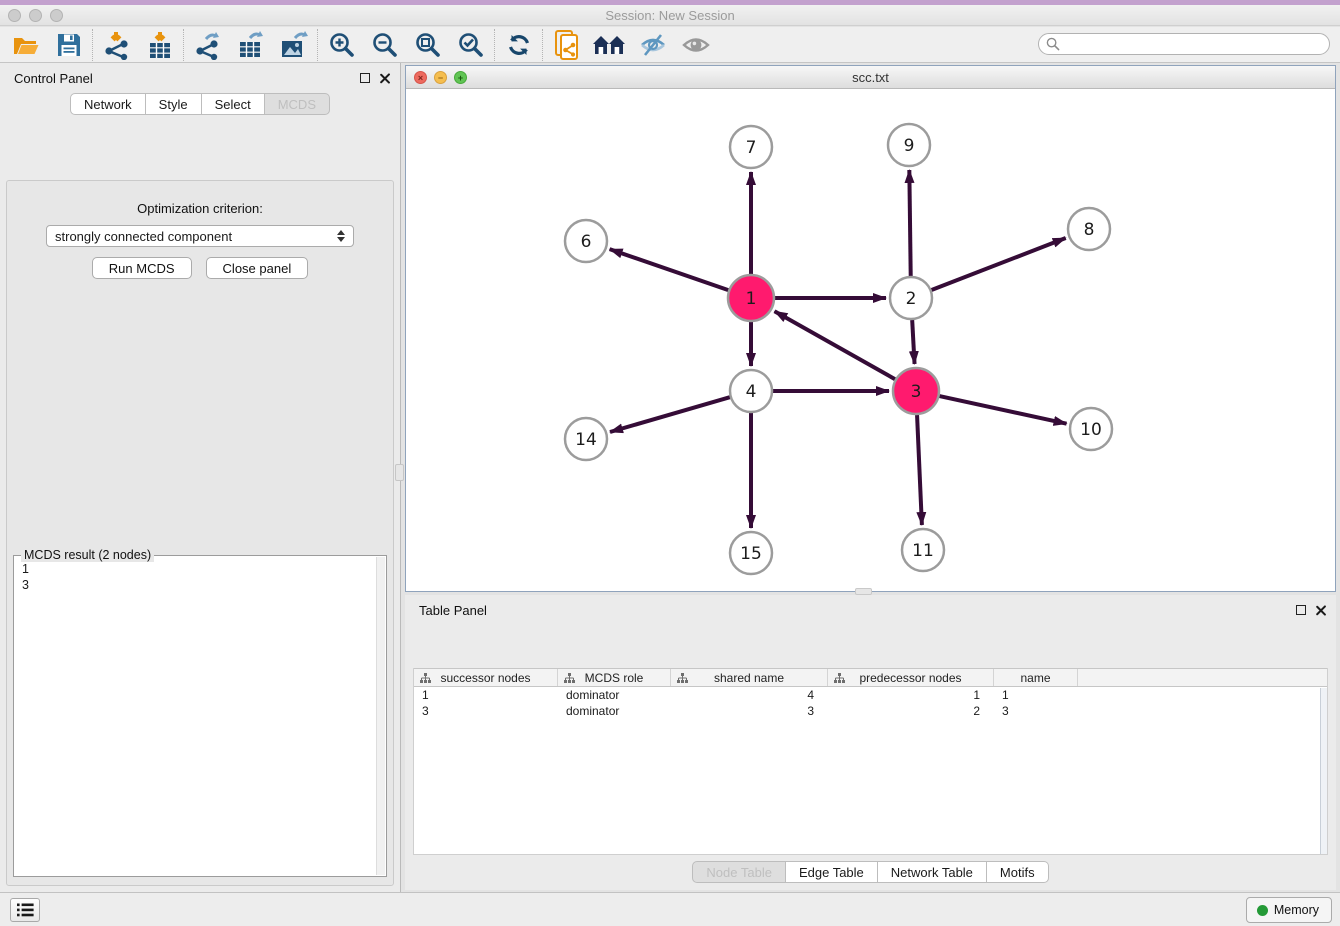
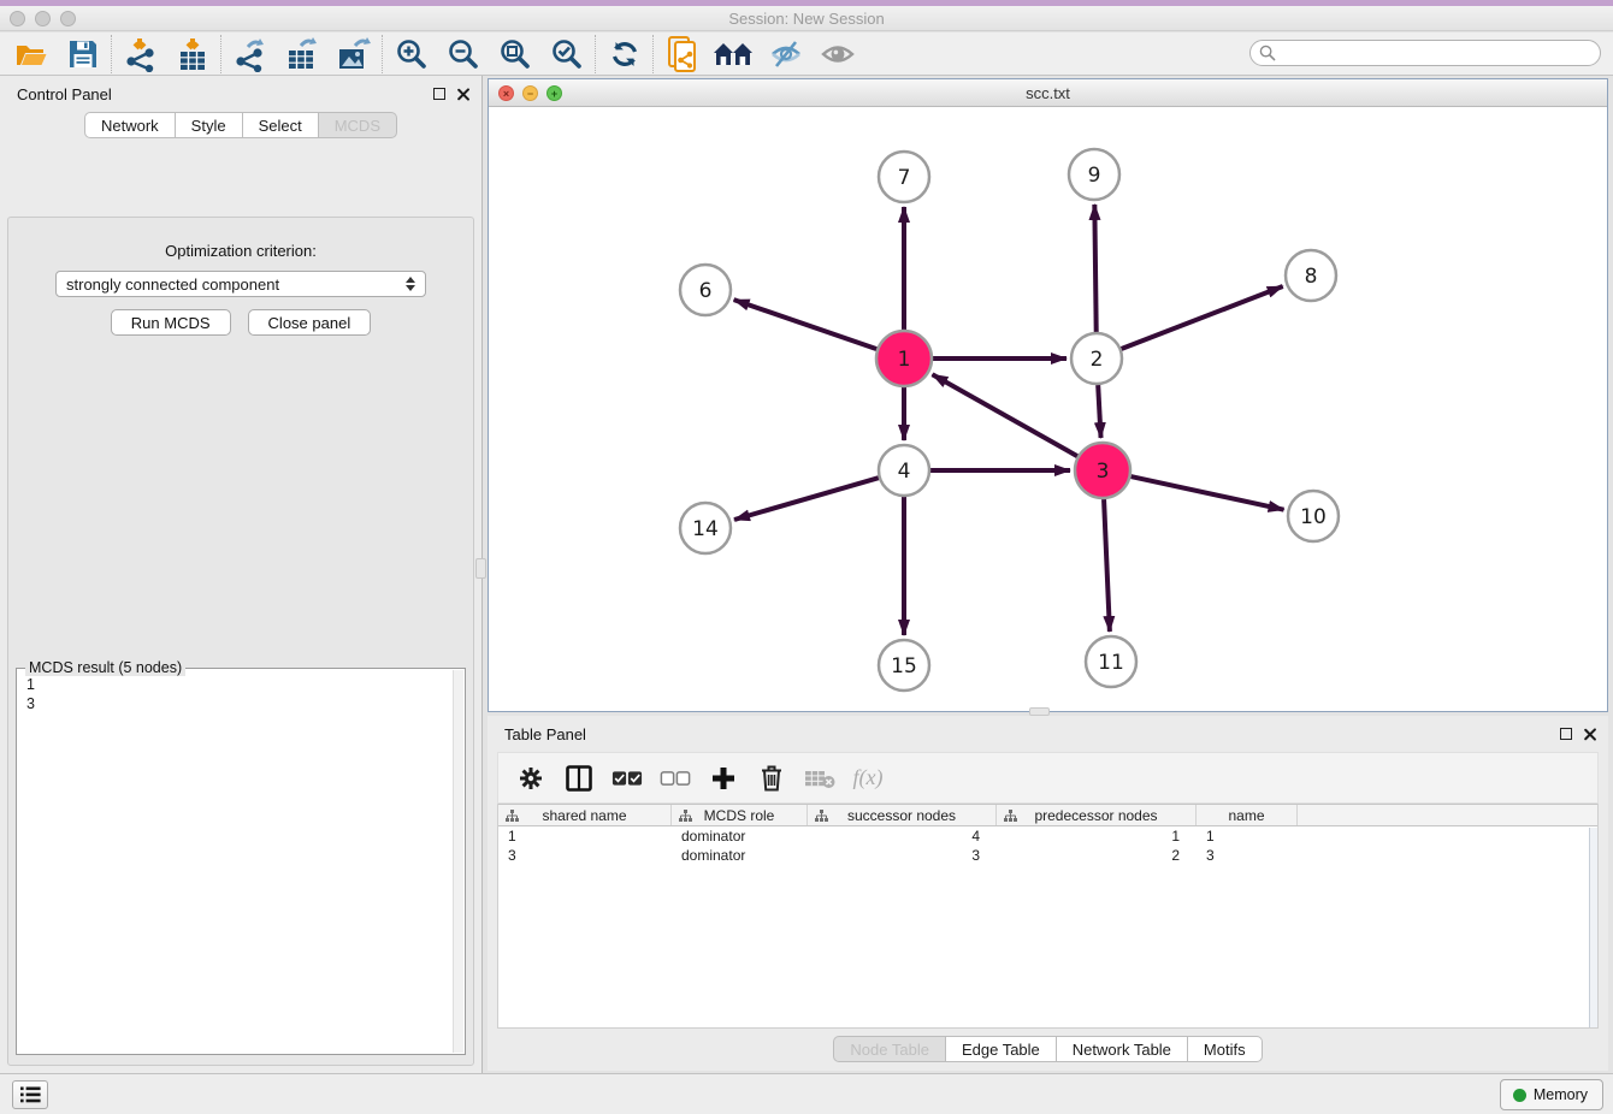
  Session: New Session
  Control Panel
  Network
  Style
  Select
  MCDS
  Optimization criterion:
  strongly connected component
  Run MCDS
  Close panel
- MCDS result (2 nodes)
+ MCDS result (5 nodes)
  1
  3
  ×
  −
  +
  scc.txt
  7
  9
  6
  8
  1
  2
  4
  3
  14
  10
  15
  11
  Table Panel
+ f(x)
- successor nodes
+ shared name
  MCDS role
- shared name
+ successor nodes
  predecessor nodes
  name
  1
  dominator
  4
  1
  1
  3
  dominator
  3
  2
  3
  Node Table
  Edge Table
  Network Table
  Motifs
  Memory
